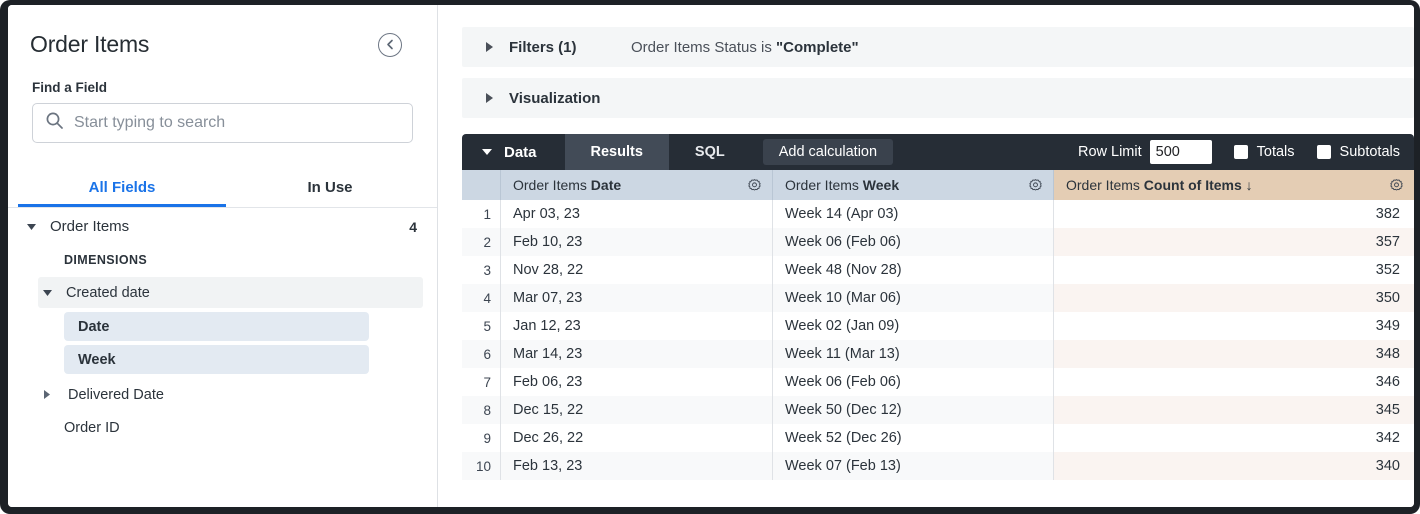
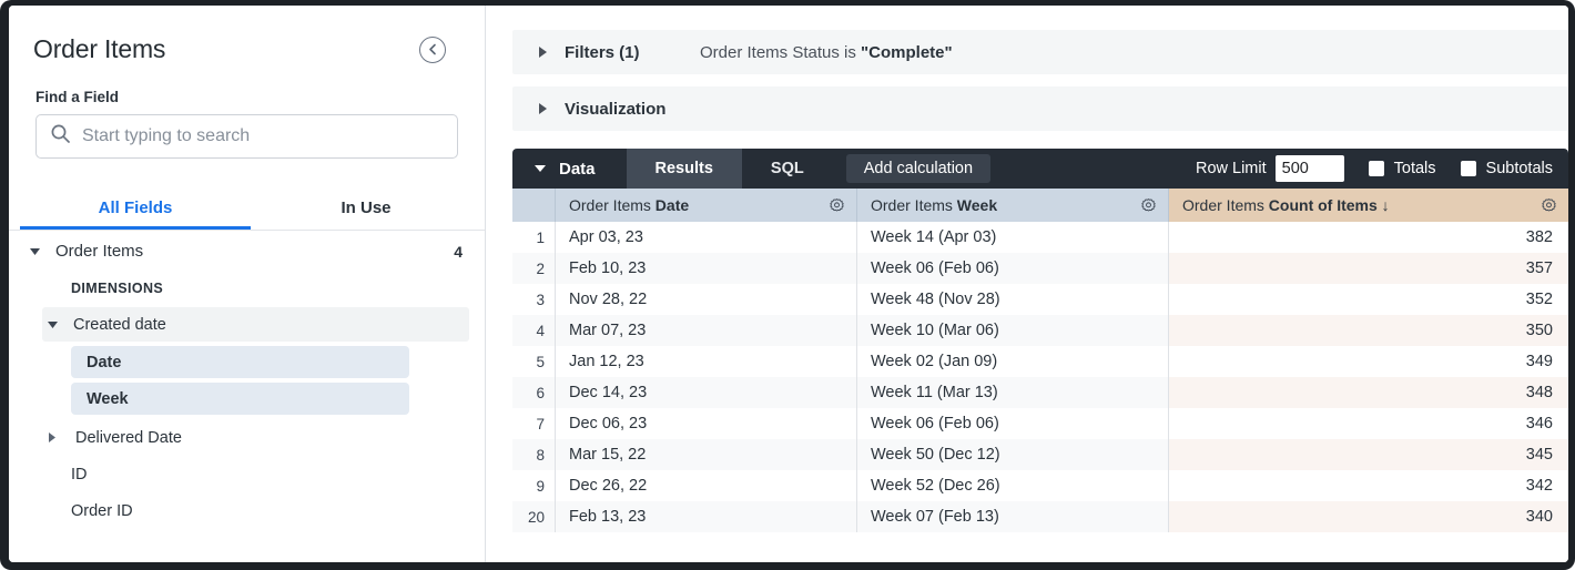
  Order Items
  Find a Field
  Start typing to search
  All Fields
  In Use
  Order Items
  4
  DIMENSIONS
  Created date
  Date
  Week
  Delivered Date
+ ID
  Order ID
  Filters (1)
  Order Items Status is "Complete"
  Visualization
  Data
  Results
  SQL
  Add calculation
  Row Limit
  500
  Totals
  Subtotals
  Order Items Date
  Order Items Week
  Order Items Count of Items ↓
  1
  Apr 03, 23
  Week 14 (Apr 03)
  382
  2
  Feb 10, 23
  Week 06 (Feb 06)
  357
  3
  Nov 28, 22
  Week 48 (Nov 28)
  352
  4
  Mar 07, 23
  Week 10 (Mar 06)
  350
  5
  Jan 12, 23
  Week 02 (Jan 09)
  349
  6
- Mar 14, 23
+ Dec 14, 23
  Week 11 (Mar 13)
  348
  7
- Feb 06, 23
+ Dec 06, 23
  Week 06 (Feb 06)
  346
  8
- Dec 15, 22
+ Mar 15, 22
  Week 50 (Dec 12)
  345
  9
  Dec 26, 22
  Week 52 (Dec 26)
  342
- 10
+ 20
  Feb 13, 23
  Week 07 (Feb 13)
  340
